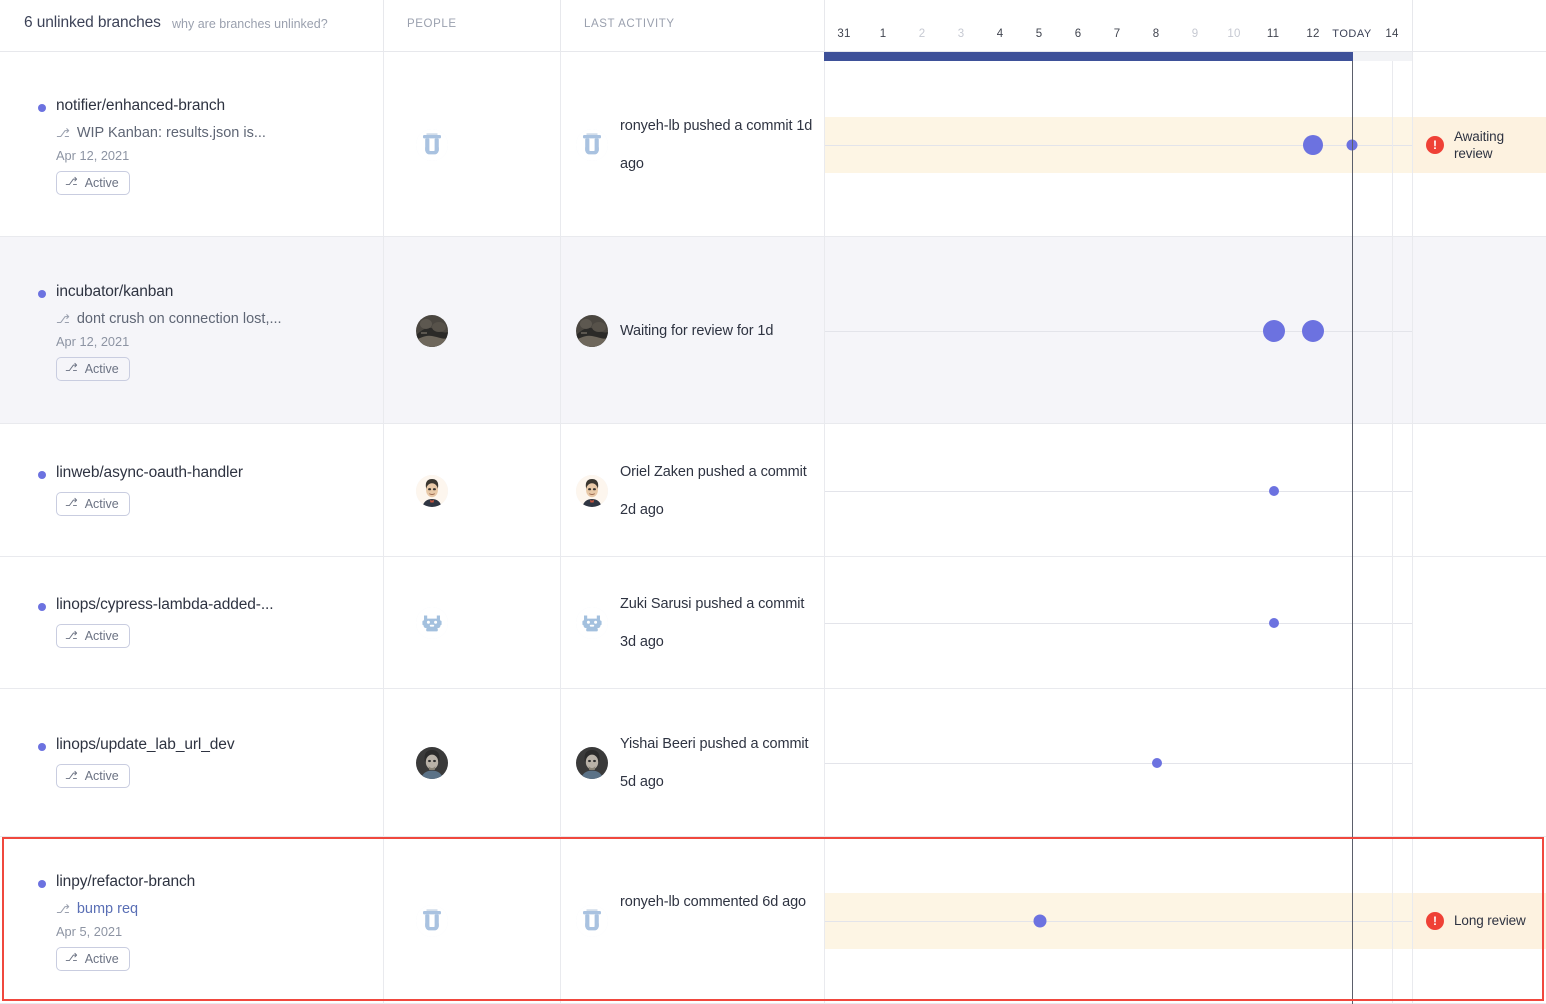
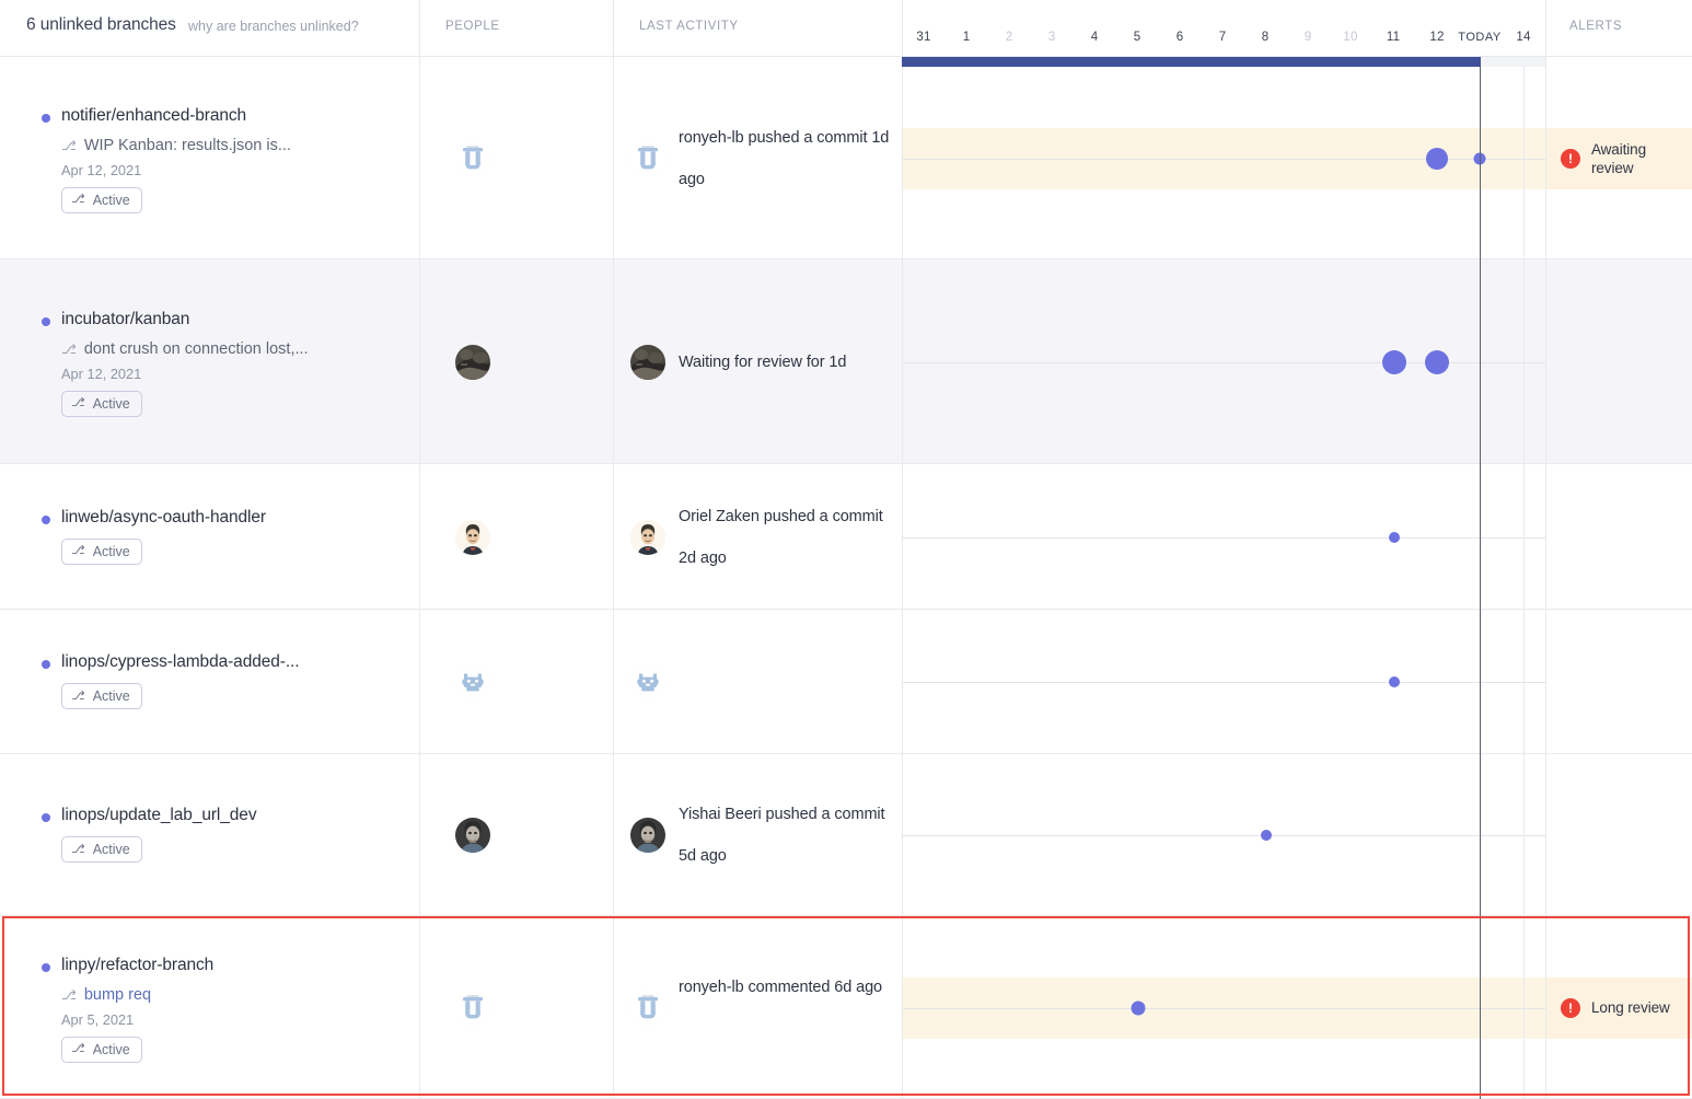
  6 unlinked branches
  why are branches unlinked?
  PEOPLE
  LAST ACTIVITY
+ ALERTS
  31
  1
  2
  3
  4
  5
  6
  7
  8
  9
  10
  11
  12
  TODAY
  14
  notifier/enhanced-branch
  ⎇
  WIP Kanban: results.json is...
  Apr 12, 2021
  ⎇
  Active
  ronyeh-lb pushed a commit 1d ago
  !
  Awaiting review
  incubator/kanban
  ⎇
  dont crush on connection lost,...
  Apr 12, 2021
  ⎇
  Active
  Waiting for review for 1d
  linweb/async-oauth-handler
  ⎇
  Active
  Oriel Zaken pushed a commit 2d ago
  linops/cypress-lambda-added-...
  ⎇
  Active
- Zuki Sarusi pushed a commit 3d ago
  linops/update_lab_url_dev
  ⎇
  Active
  Yishai Beeri pushed a commit 5d ago
  linpy/refactor-branch
  ⎇
  bump req
  Apr 5, 2021
  ⎇
  Active
  ronyeh-lb commented 6d ago
  !
  Long review
